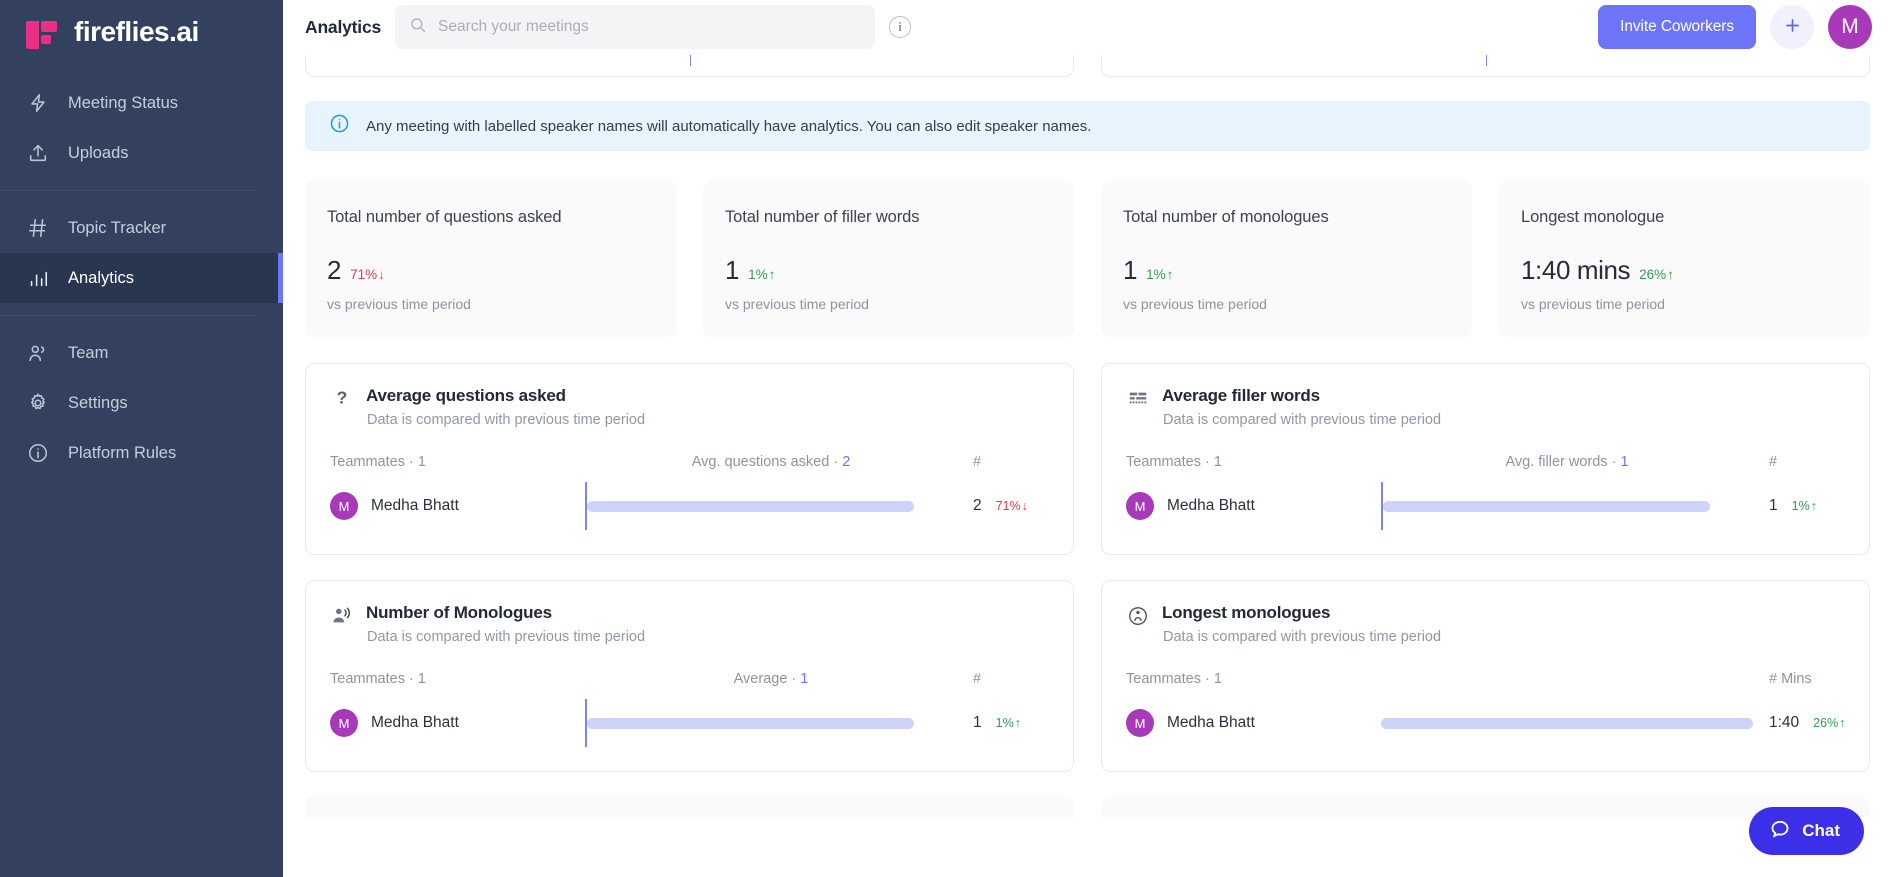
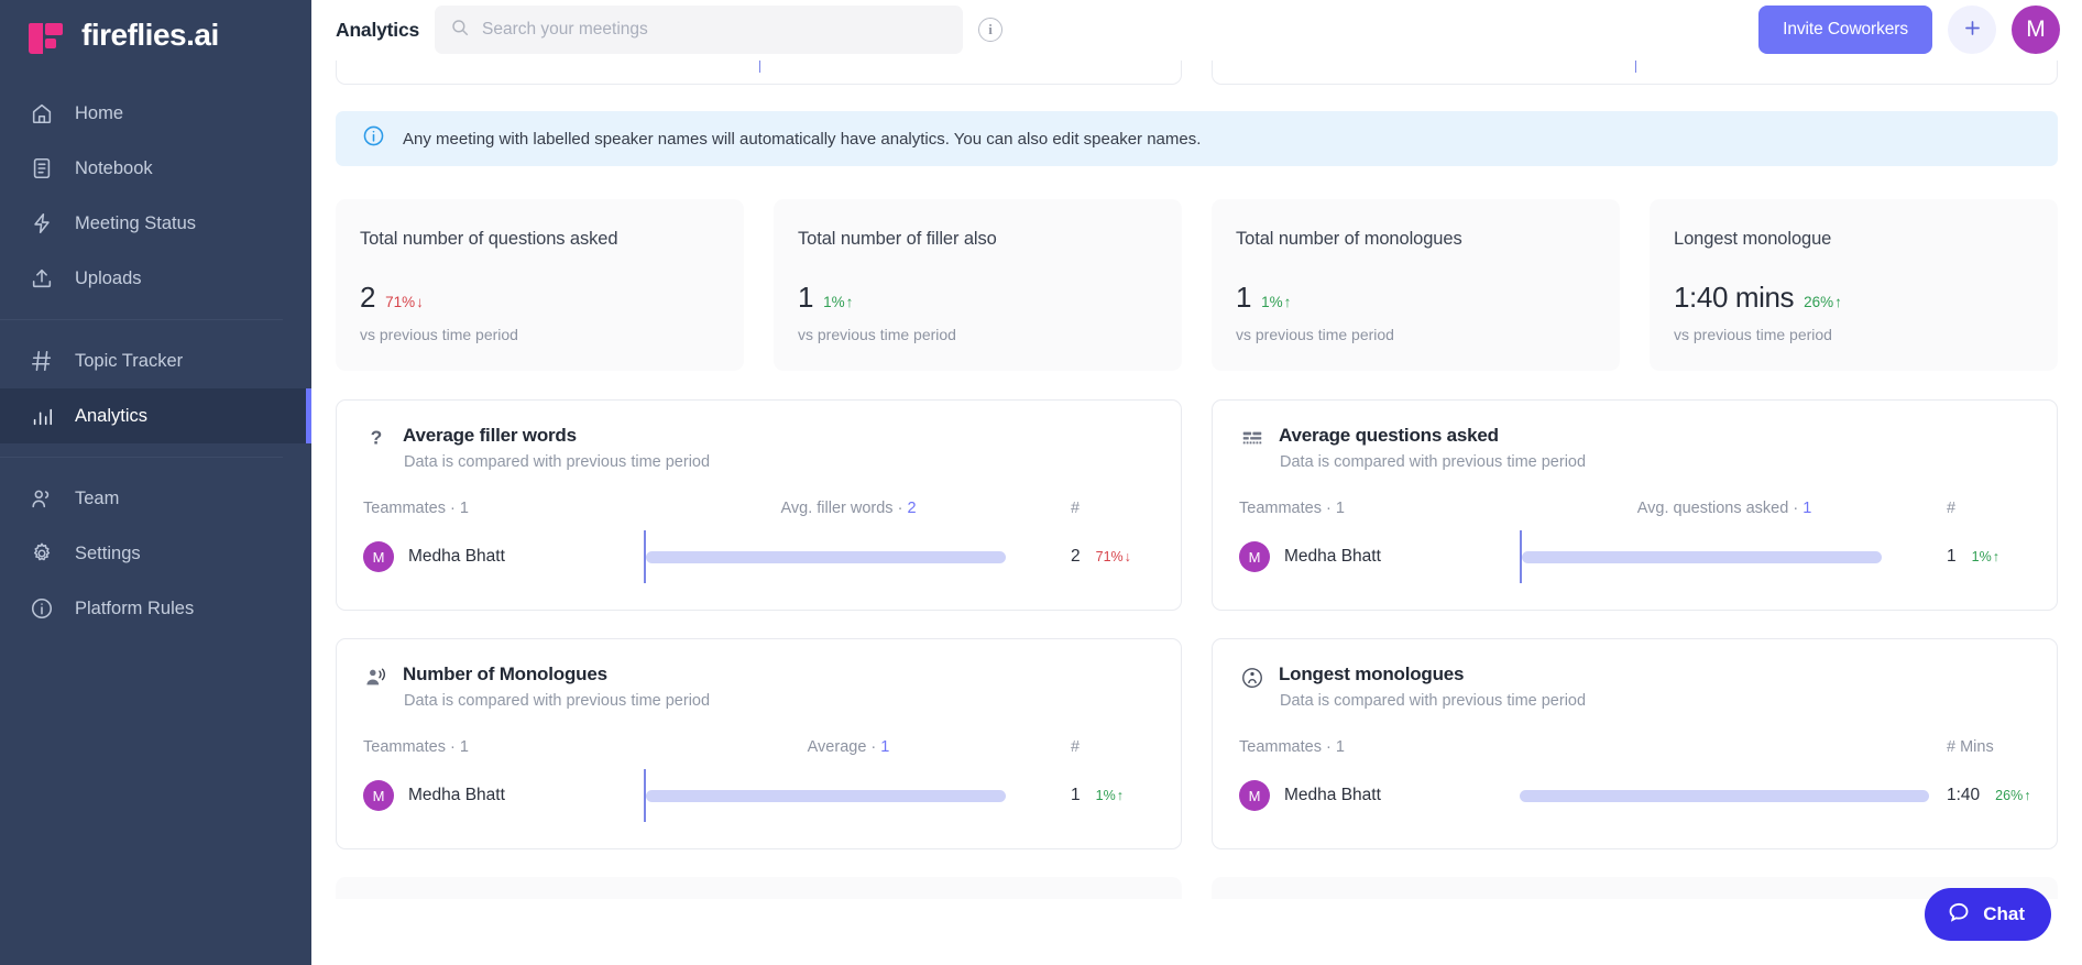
  fireflies.ai
+ Home
+ Notebook
  Meeting Status
  Uploads
  Topic Tracker
  Analytics
  Team
  Settings
  Platform Rules
  Analytics
  Search your meetings
  i
  Invite Coworkers
  M
  Any meeting with labelled speaker names will automatically have analytics. You can also edit speaker names.
  Total number of questions asked
  2
  71%
  ↓
  vs previous time period
- Total number of filler words
+ Total number of filler also
  1
  1%
  ↑
  vs previous time period
  Total number of monologues
  1
  1%
  ↑
  vs previous time period
  Longest monologue
  1:40 mins
  26%
  ↑
  vs previous time period
  ?
- Average questions asked
+ Average filler words
  Data is compared with previous time period
  Teammates · 1
- Avg. questions asked · 2
+ Avg. filler words · 2
  #
  M
  Medha Bhatt
  2
  71%
  ↓
- Average filler words
+ Average questions asked
  Data is compared with previous time period
  Teammates · 1
- Avg. filler words · 1
+ Avg. questions asked · 1
  #
  M
  Medha Bhatt
  1
  1%
  ↑
  Number of Monologues
  Data is compared with previous time period
  Teammates · 1
  Average · 1
  #
  M
  Medha Bhatt
  1
  1%
  ↑
  Longest monologues
  Data is compared with previous time period
  Teammates · 1
  # Mins
  M
  Medha Bhatt
  1:40
  26%
  ↑
  Chat
